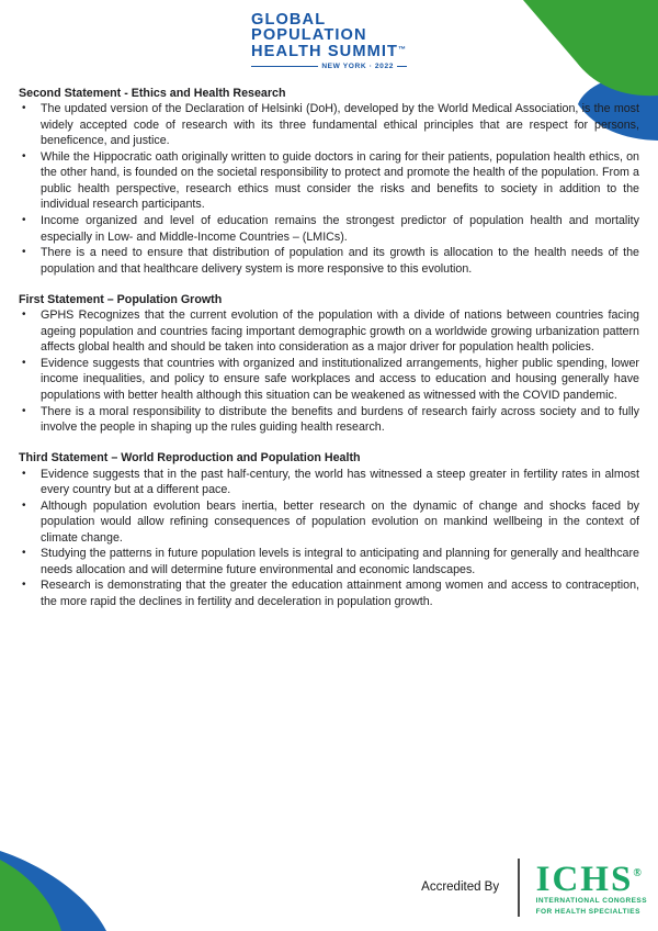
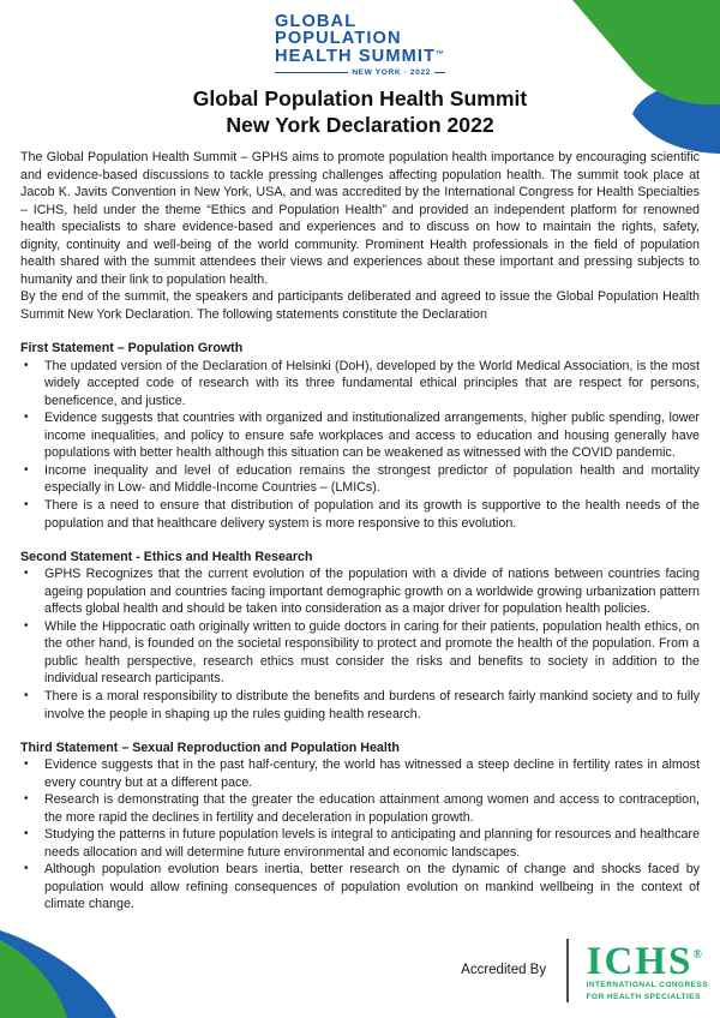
  GLOBAL
  POPULATION
  HEALTH SUMMIT
+ Global Population Health Summit
+ New York Declaration 2022
+ The Global Population Health Summit – GPHS aims to promote population health importance by encouraging scientific and evidence-based discussions to tackle pressing challenges affecting population health. The summit took place at Jacob K. Javits Convention in New York, USA, and was accredited by the International Congress for Health Specialties – ICHS, held under the theme “Ethics and Population Health” and provided an independent platform for renowned health specialists to share evidence-based and experiences and to discuss on how to maintain the rights, safety, dignity, continuity and well-being of the world community. Prominent Health professionals in the field of population health shared with the summit attendees their views and experiences about these important and pressing subjects to humanity and their link to population health.
+ By the end of the summit, the speakers and participants deliberated and agreed to issue the Global Population Health Summit New York Declaration. The following statements constitute the Declaration
- Second Statement - Ethics and Health Research
+ First Statement – Population Growth
  •
  The updated version of the Declaration of Helsinki (DoH), developed by the World Medical Association, is the most widely accepted code of research with its three fundamental ethical principles that are respect for persons, beneficence, and justice.
  •
- While the Hippocratic oath originally written to guide doctors in caring for their patients, population health ethics, on the other hand, is founded on the societal responsibility to protect and promote the health of the population. From a public health perspective, research ethics must consider the risks and benefits to society in addition to the individual research participants.
+ Evidence suggests that countries with organized and institutionalized arrangements, higher public spending, lower income inequalities, and policy to ensure safe workplaces and access to education and housing generally have populations with better health although this situation can be weakened as witnessed with the COVID pandemic.
  •
- Income organized and level of education remains the strongest predictor of population health and mortality especially in Low- and Middle-Income Countries – (LMICs).
+ Income inequality and level of education remains the strongest predictor of population health and mortality especially in Low- and Middle-Income Countries – (LMICs).
  •
- There is a need to ensure that distribution of population and its growth is allocation to the health needs of the population and that healthcare delivery system is more responsive to this evolution.
+ There is a need to ensure that distribution of population and its growth is supportive to the health needs of the population and that healthcare delivery system is more responsive to this evolution.
- First Statement – Population Growth
+ Second Statement - Ethics and Health Research
  •
  GPHS Recognizes that the current evolution of the population with a divide of nations between countries facing ageing population and countries facing important demographic growth on a worldwide growing urbanization pattern affects global health and should be taken into consideration as a major driver for population health policies.
  •
- Evidence suggests that countries with organized and institutionalized arrangements, higher public spending, lower income inequalities, and policy to ensure safe workplaces and access to education and housing generally have populations with better health although this situation can be weakened as witnessed with the COVID pandemic.
+ While the Hippocratic oath originally written to guide doctors in caring for their patients, population health ethics, on the other hand, is founded on the societal responsibility to protect and promote the health of the population. From a public health perspective, research ethics must consider the risks and benefits to society in addition to the individual research participants.
  •
- There is a moral responsibility to distribute the benefits and burdens of research fairly across society and to fully involve the people in shaping up the rules guiding health research.
+ There is a moral responsibility to distribute the benefits and burdens of research fairly mankind society and to fully involve the people in shaping up the rules guiding health research.
- Third Statement – World Reproduction and Population Health
+ Third Statement – Sexual Reproduction and Population Health
  •
- Evidence suggests that in the past half-century, the world has witnessed a steep greater in fertility rates in almost every country but at a different pace.
+ Evidence suggests that in the past half-century, the world has witnessed a steep decline in fertility rates in almost every country but at a different pace.
  •
- Although population evolution bears inertia, better research on the dynamic of change and shocks faced by population would allow refining consequences of population evolution on mankind wellbeing in the context of climate change.
+ Research is demonstrating that the greater the education attainment among women and access to contraception, the more rapid the declines in fertility and deceleration in population growth.
  •
- Studying the patterns in future population levels is integral to anticipating and planning for generally and healthcare needs allocation and will determine future environmental and economic landscapes.
+ Studying the patterns in future population levels is integral to anticipating and planning for resources and healthcare needs allocation and will determine future environmental and economic landscapes.
  •
- Research is demonstrating that the greater the education attainment among women and access to contraception, the more rapid the declines in fertility and deceleration in population growth.
+ Although population evolution bears inertia, better research on the dynamic of change and shocks faced by population would allow refining consequences of population evolution on mankind wellbeing in the context of climate change.
  Accredited By
  ICHS®
